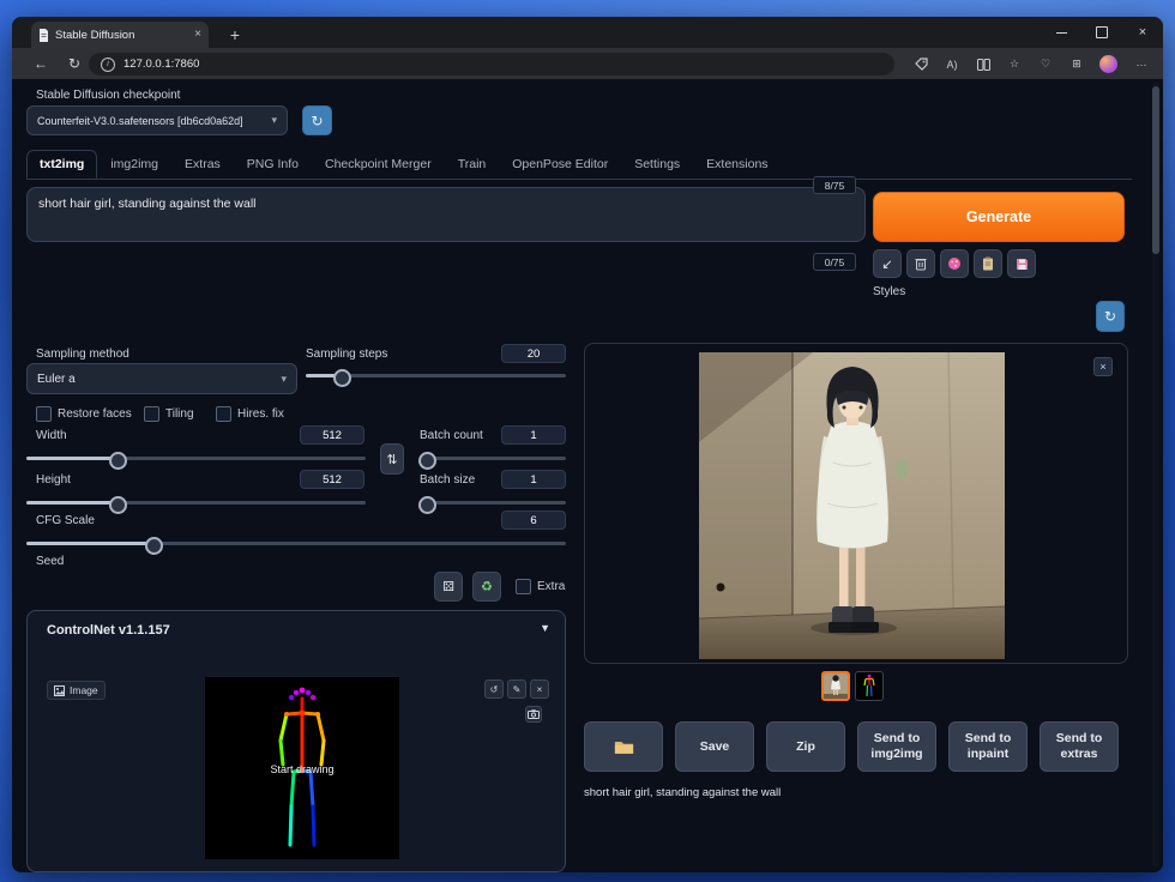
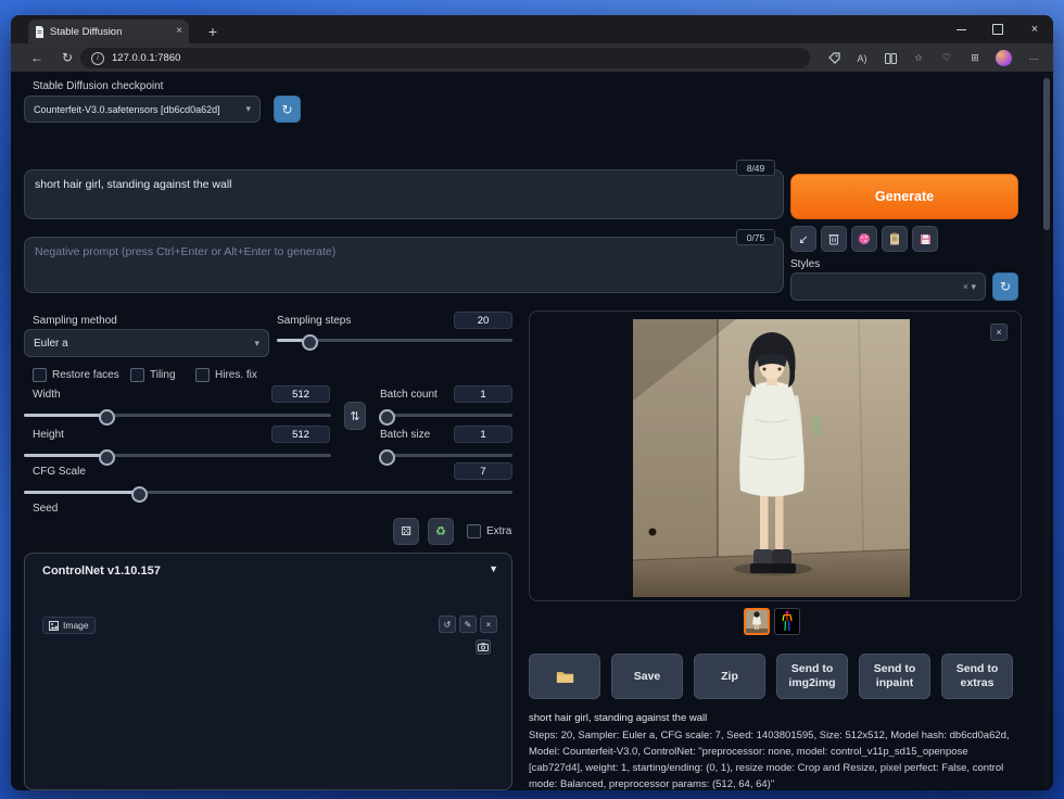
  Stable Diffusion
  ×
  +
  ×
  ←
  ↻
  127.0.0.1:7860
  A)
  ☆
  ♡
  ⊞
  ···
  Stable Diffusion checkpoint
  Counterfeit-V3.0.safetensors [db6cd0a62d]
  ▾
  ↻
- txt2img
- img2img
- Extras
- PNG Info
- Checkpoint Merger
- Train
- OpenPose Editor
- Settings
- Extensions
- 8/75
+ 8/49
  short hair girl, standing against the wall
  0/75
+ Negative prompt (press Ctrl+Enter or Alt+Enter to generate)
  Generate
  ↙
  Styles
+ × ▾
  ↻
  Sampling method
  Euler a
  ▾
  Sampling steps
  20
  Restore faces
  Tiling
  Hires. fix
  Width
  512
  Batch count
  1
  ⇅
  Height
  512
  Batch size
  1
  CFG Scale
- 6
+ 7
  Seed
  ⚄
  ♻
  Extra
- ControlNet v1.1.157
+ ControlNet v1.10.157
  ▼
  Image
- Start drawing
  ↺
  ✎
  ×
  ×
  Save
  Zip
  Send to img2img
  Send to inpaint
  Send to extras
  short hair girl, standing against the wall
+ Steps: 20, Sampler: Euler a, CFG scale: 7, Seed: 1403801595, Size: 512x512, Model hash: db6cd0a62d, Model: Counterfeit-V3.0, ControlNet: "preprocessor: none, model: control_v11p_sd15_openpose [cab727d4], weight: 1, starting/ending: (0, 1), resize mode: Crop and Resize, pixel perfect: False, control mode: Balanced, preprocessor params: (512, 64, 64)"
